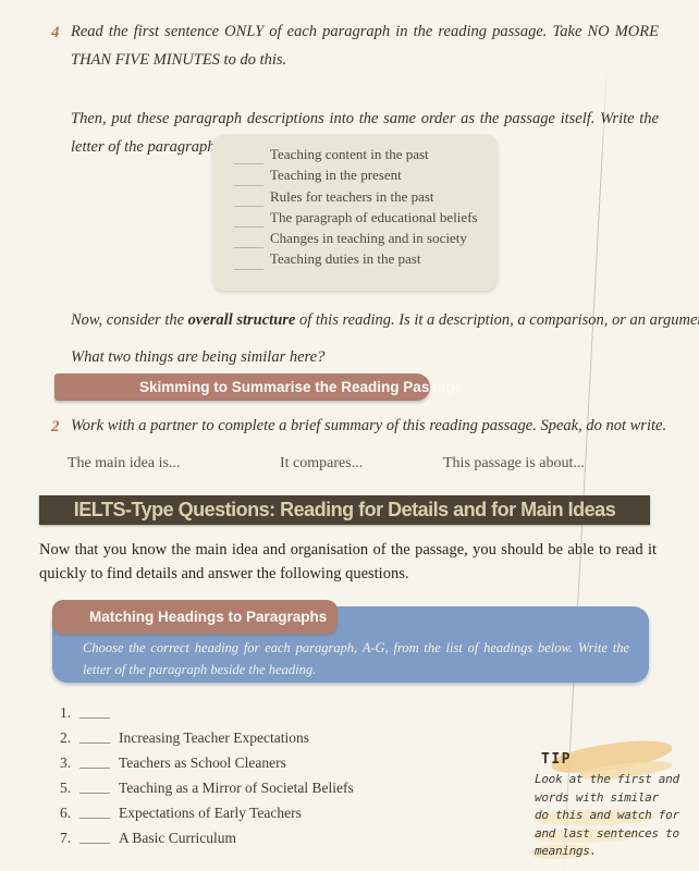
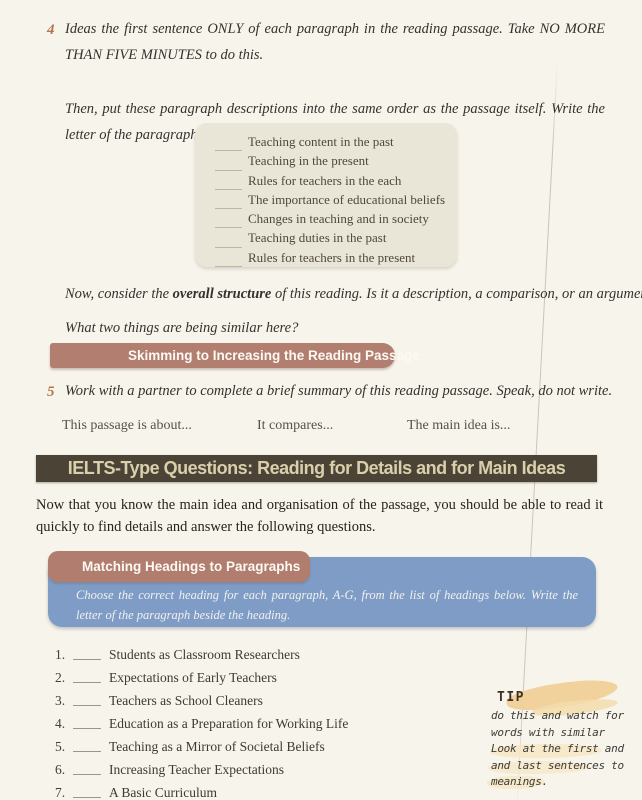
  4
- Read the first sentence ONLY of each paragraph in the reading passage. Take NO MORE THAN FIVE MINUTES to do this.
+ Ideas the first sentence ONLY of each paragraph in the reading passage. Take NO MORE THAN FIVE MINUTES to do this.
  Then, put these paragraph descriptions into the same order as the passage itself. Write the letter of the paragraph
  Teaching content in the past
  Teaching in the present
- Rules for teachers in the past
+ Rules for teachers in the each
- The paragraph of educational beliefs
+ The importance of educational beliefs
  Changes in teaching and in society
  Teaching duties in the past
+ Rules for teachers in the present
  Now, consider the overall structure of this reading. Is it a description, a comparison, or an argume
  What two things are being similar here?
- Skimming to Summarise the Reading Passage
+ Skimming to Increasing the Reading Passage
- 2
+ 5
  Work with a partner to complete a brief summary of this reading passage. Speak, do not write.
- The main idea is...
+ This passage is about...
  It compares...
- This passage is about...
+ The main idea is...
  IELTS-Type Questions: Reading for Details and for Main Ideas
  Now that you know the main idea and organisation of the passage, you should be able to read it quickly to find details and answer the following questions.
  Matching Headings to Paragraphs
  Choose the correct heading for each paragraph, A-G, from the list of headings below. Write the letter of the paragraph beside the heading.
  1.
+ Students as Classroom Researchers
  2.
- Increasing Teacher Expectations
+ Expectations of Early Teachers
  3.
  Teachers as School Cleaners
+ 4.
+ Education as a Preparation for Working Life
  5.
  Teaching as a Mirror of Societal Beliefs
  6.
- Expectations of Early Teachers
+ Increasing Teacher Expectations
  7.
  A Basic Curriculum
  TIP
- Look at the first and
+ do this and watch for
  words with similar
- do this and watch for
+ Look at the first and
  and last sentences to
  meanings.
